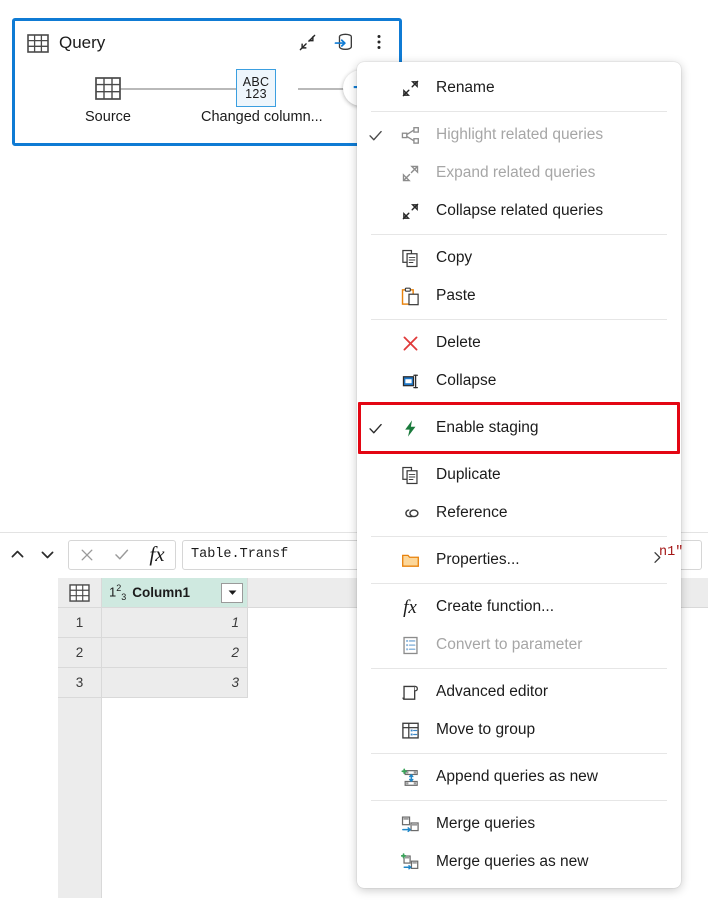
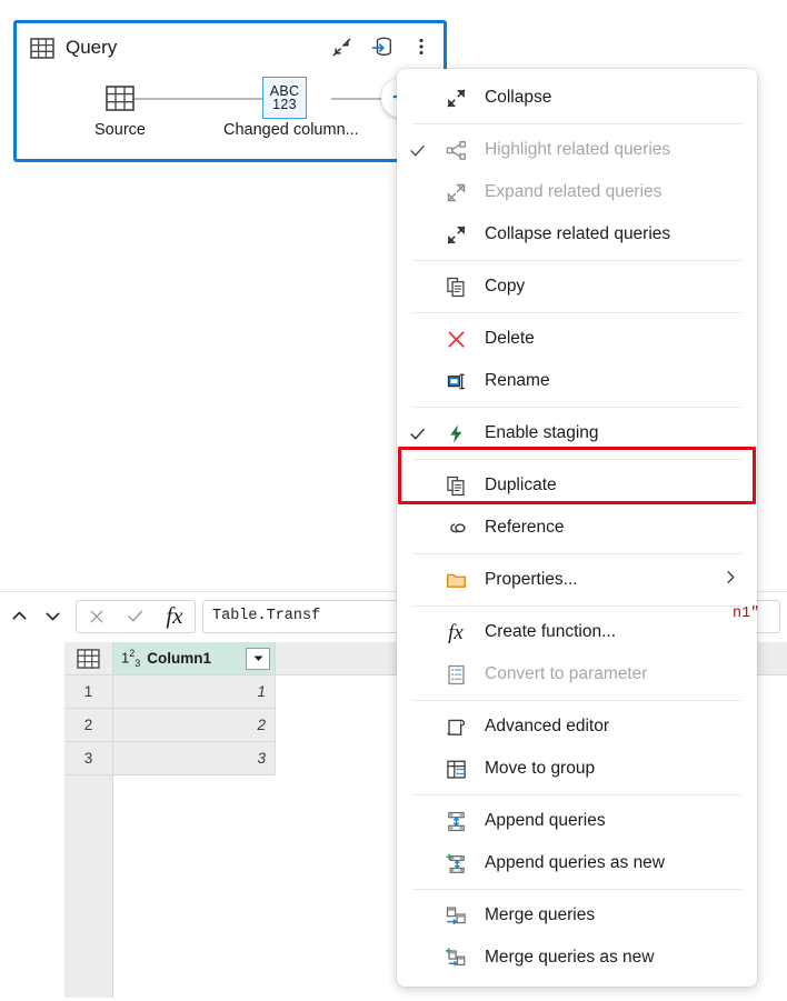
  Query
  Source
  ABC
  123
  Changed column...
  fx
  Table.Transf
  n1"
  123
  Column1
  1
  1
  2
  2
  3
  3
- Rename
+ Collapse
  Highlight related queries
  Expand related queries
  Collapse related queries
  Copy
- Paste
  Delete
- Collapse
+ Rename
  Enable staging
  Duplicate
  Reference
  Properties...
  fx
  Create function...
  Convert to parameter
  Advanced editor
  Move to group
+ Append queries
  Append queries as new
  Merge queries
  Merge queries as new
